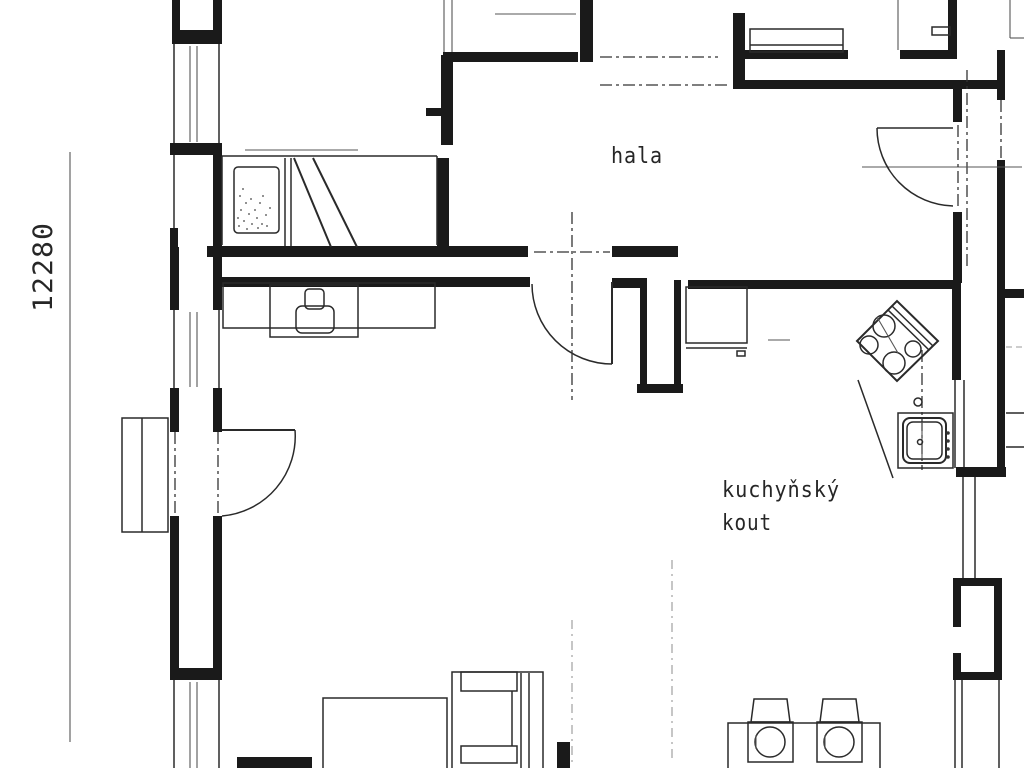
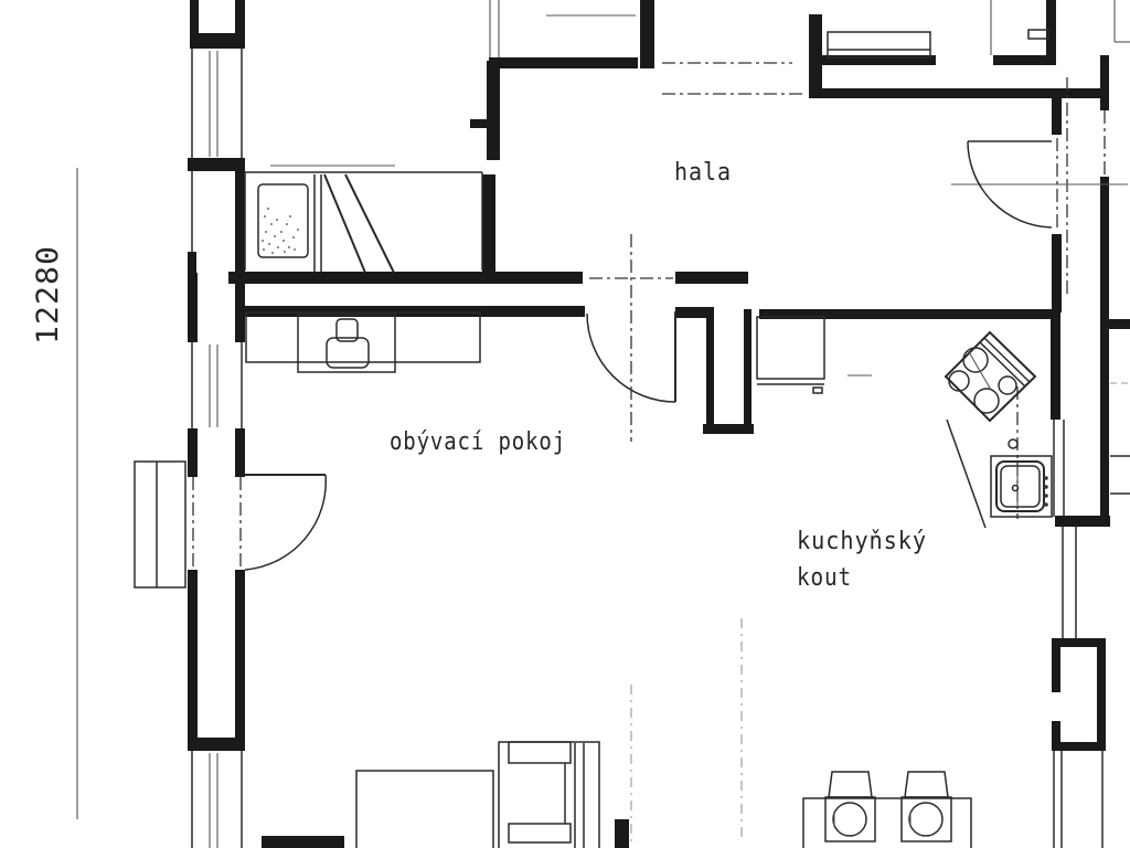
  hala
+ obývací pokoj
  kuchyňský
  kout
